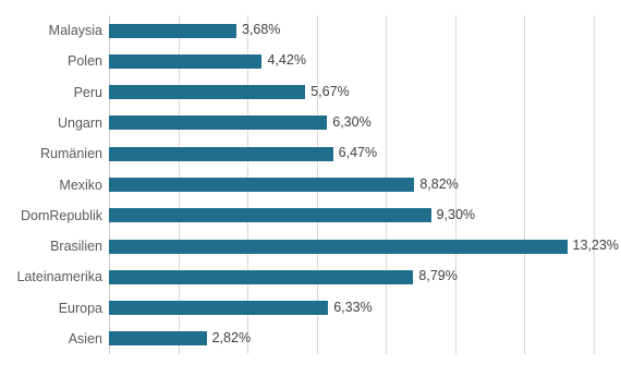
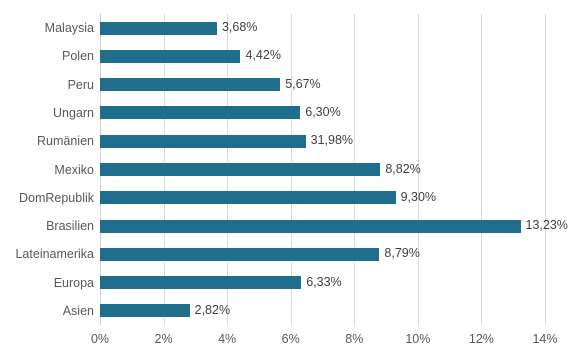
  Malaysia
  Polen
  Peru
  Ungarn
  Rumänien
  Mexiko
  DomRepublik
  Brasilien
  Lateinamerika
  Europa
  Asien
  3,68%
  4,42%
  5,67%
  6,30%
- 6,47%
+ 31,98%
  8,82%
  9,30%
  13,23%
  8,79%
  6,33%
  2,82%
+ 0%
+ 2%
+ 4%
+ 6%
+ 8%
+ 10%
+ 12%
+ 14%
